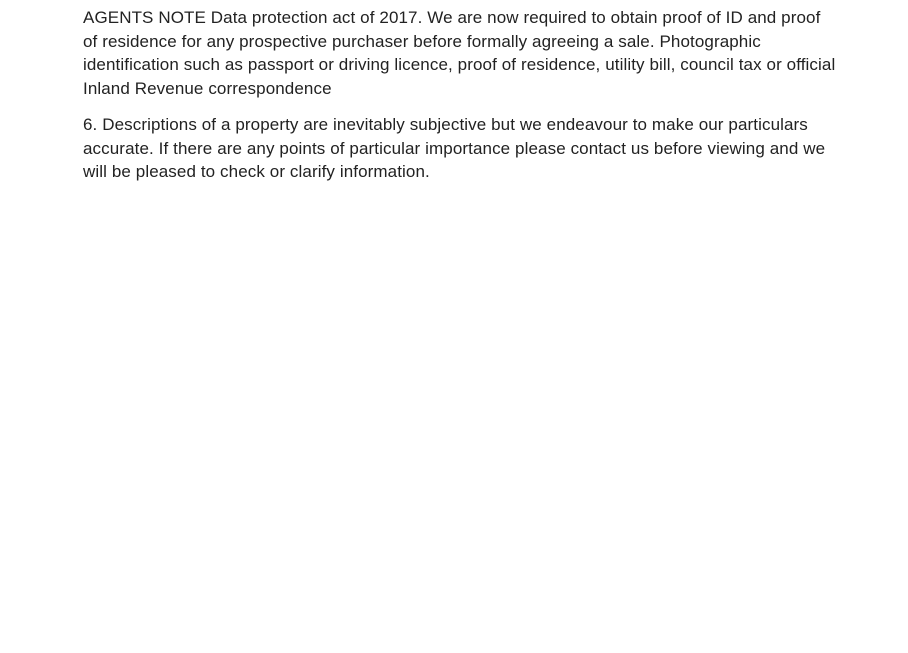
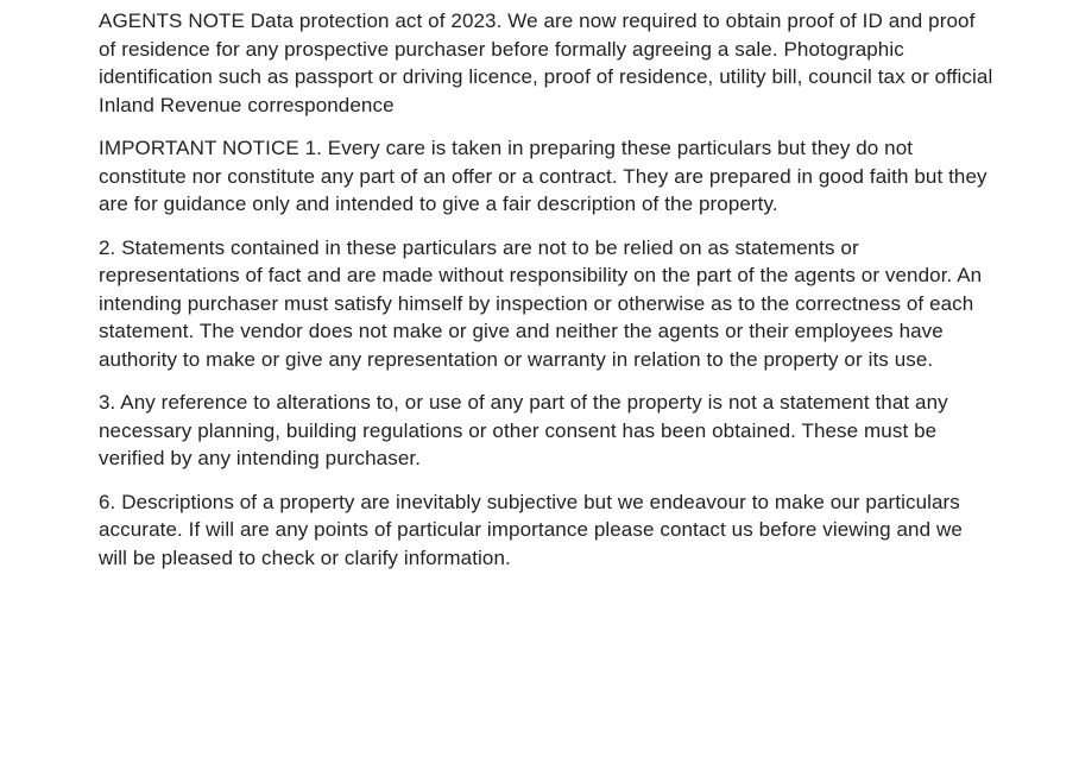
- AGENTS NOTE Data protection act of 2017. We are now required to obtain proof of ID and proof of residence for any prospective purchaser before formally agreeing a sale. Photographic identification such as passport or driving licence, proof of residence, utility bill, council tax or official Inland Revenue correspondence
+ AGENTS NOTE Data protection act of 2023. We are now required to obtain proof of ID and proof of residence for any prospective purchaser before formally agreeing a sale. Photographic identification such as passport or driving licence, proof of residence, utility bill, council tax or official Inland Revenue correspondence
+ IMPORTANT NOTICE 1. Every care is taken in preparing these particulars but they do not constitute nor constitute any part of an offer or a contract. They are prepared in good faith but they are for guidance only and intended to give a fair description of the property.
+ 2. Statements contained in these particulars are not to be relied on as statements or representations of fact and are made without responsibility on the part of the agents or vendor. An intending purchaser must satisfy himself by inspection or otherwise as to the correctness of each statement. The vendor does not make or give and neither the agents or their employees have authority to make or give any representation or warranty in relation to the property or its use.
+ 3. Any reference to alterations to, or use of any part of the property is not a statement that any necessary planning, building regulations or other consent has been obtained. These must be verified by any intending purchaser.
- 6. Descriptions of a property are inevitably subjective but we endeavour to make our particulars accurate. If there are any points of particular importance please contact us before viewing and we will be pleased to check or clarify information.
+ 6. Descriptions of a property are inevitably subjective but we endeavour to make our particulars accurate. If will are any points of particular importance please contact us before viewing and we will be pleased to check or clarify information.
